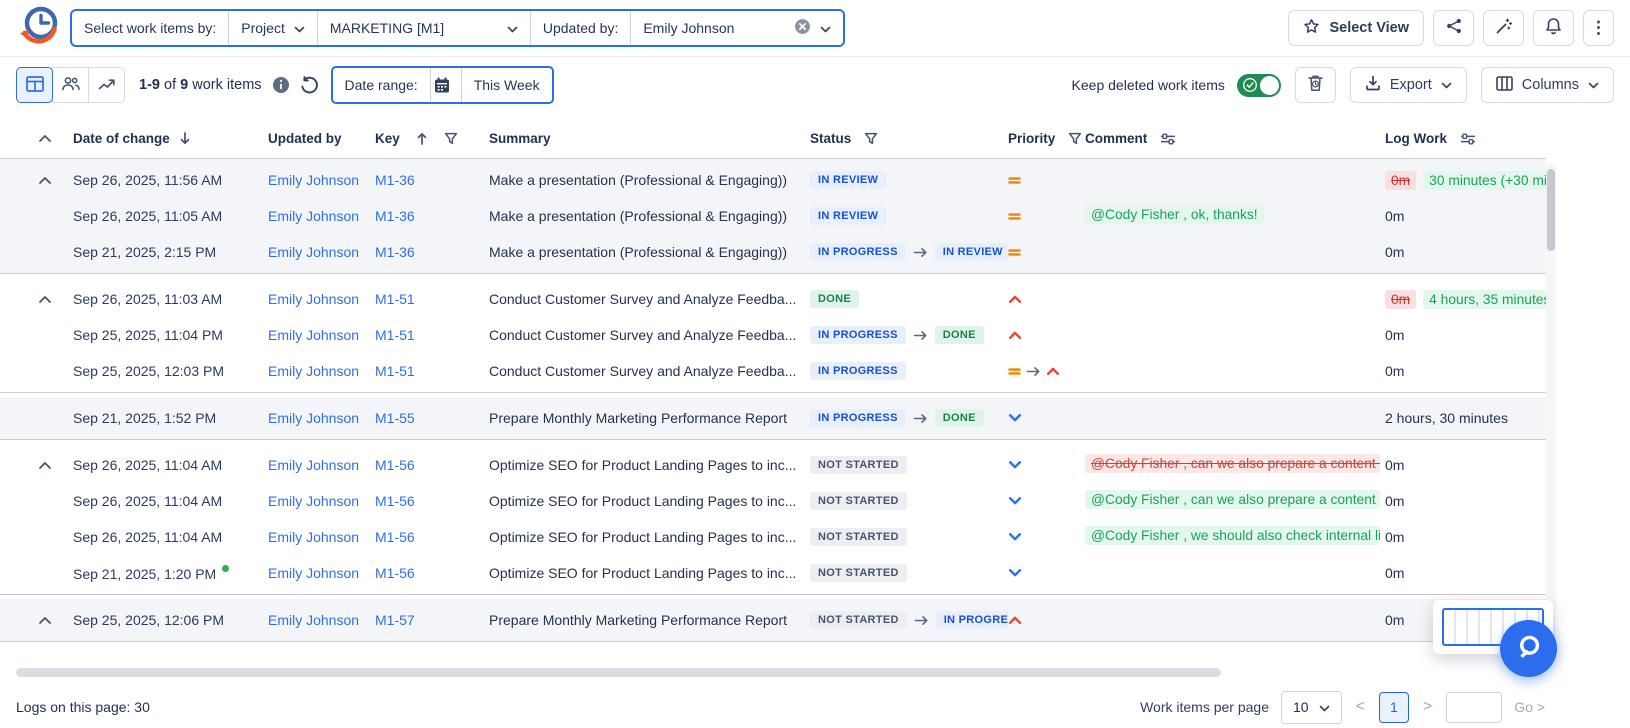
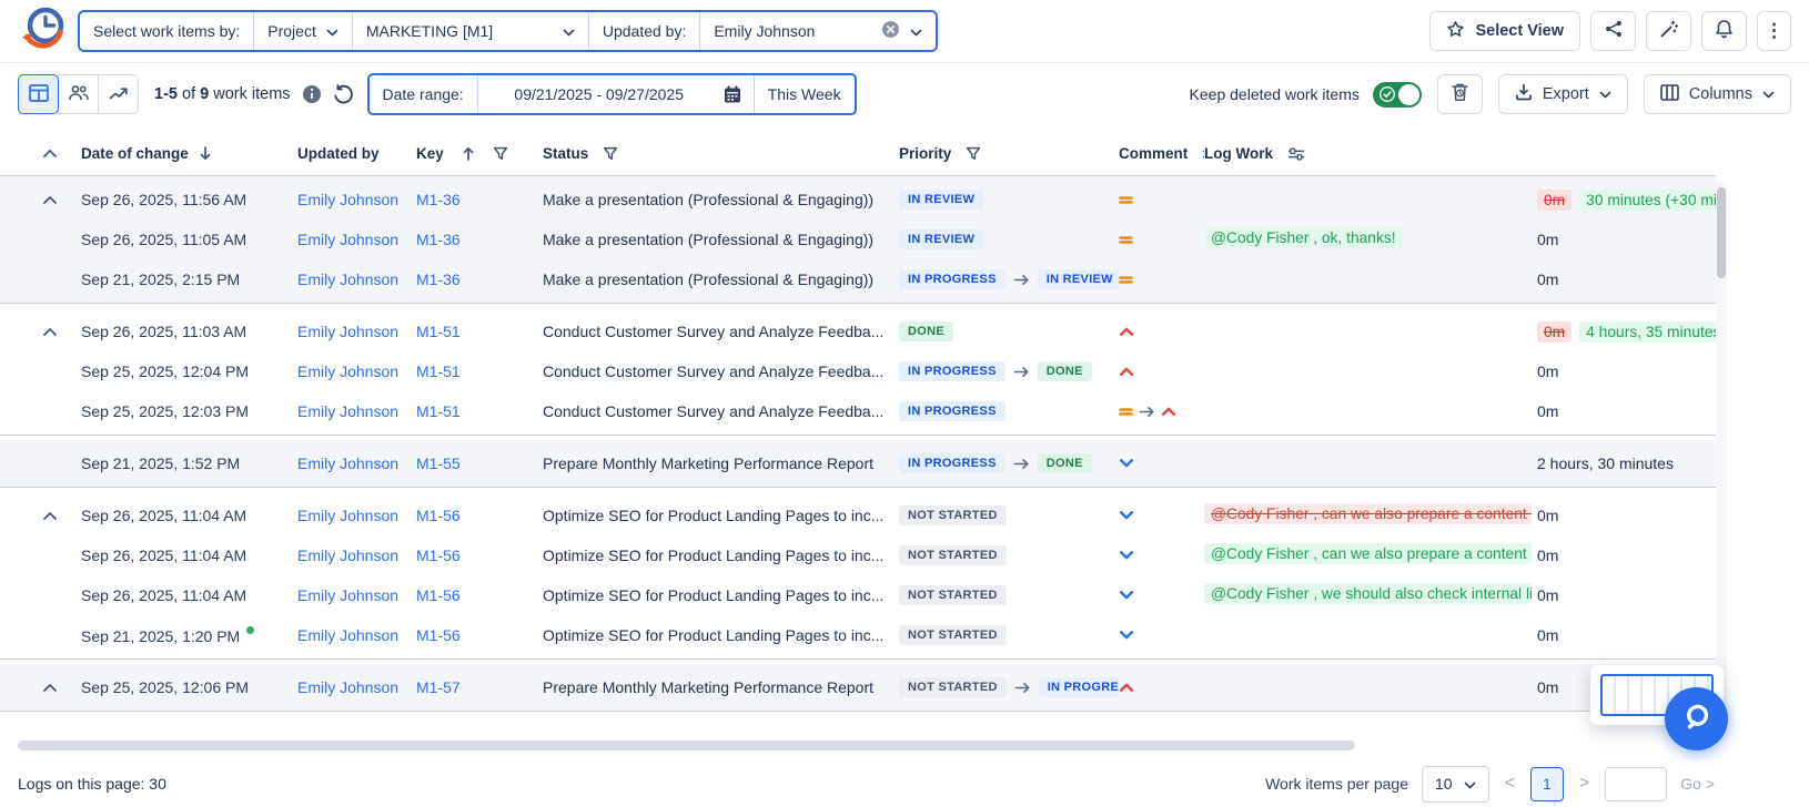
  Select work items by:
  Project
  MARKETING [M1]
  Updated by:
  Emily Johnson
  Select View
  ⋮
- 1-9 of 9 work items
+ 1-5 of 9 work items
  Date range:
+ 09/21/2025 - 09/27/2025
  This Week
  Keep deleted work items
  Export
  Columns
  Date of change
  Updated by
  Key
- Summary
  Status
  Priority
  Comment
  Log Work
  Sep 26, 2025, 11:56 AM
  Emily Johnson
  M1-36
  Make a presentation (Professional & Engaging))
  IN REVIEW
  0m
  Sep 26, 2025, 11:05 AM
  Emily Johnson
  M1-36
  Make a presentation (Professional & Engaging))
  IN REVIEW
  @Cody Fisher , ok, thanks!
  0m
  Sep 21, 2025, 2:15 PM
  Emily Johnson
  M1-36
  Make a presentation (Professional & Engaging))
  IN PROGRESS
  IN REVIEW
  0m
  Sep 26, 2025, 11:03 AM
  Emily Johnson
  M1-51
  Conduct Customer Survey and Analyze Feedba...
  DONE
  0m
- Sep 25, 2025, 11:04 PM
+ Sep 25, 2025, 12:04 PM
  Emily Johnson
  M1-51
  Conduct Customer Survey and Analyze Feedba...
  IN PROGRESS
  DONE
  0m
  Sep 25, 2025, 12:03 PM
  Emily Johnson
  M1-51
  Conduct Customer Survey and Analyze Feedba...
  IN PROGRESS
  0m
  Sep 21, 2025, 1:52 PM
  Emily Johnson
  M1-55
  Prepare Monthly Marketing Performance Report
  IN PROGRESS
  DONE
  2 hours, 30 minutes
  Sep 26, 2025, 11:04 AM
  Emily Johnson
  M1-56
  Optimize SEO for Product Landing Pages to inc...
  NOT STARTED
  @Cody Fisher , can we also prepare a content
  0m
  Sep 26, 2025, 11:04 AM
  Emily Johnson
  M1-56
  Optimize SEO for Product Landing Pages to inc...
  NOT STARTED
  @Cody Fisher , can we also prepare a content
  0m
  Sep 26, 2025, 11:04 AM
  Emily Johnson
  M1-56
  Optimize SEO for Product Landing Pages to inc...
  NOT STARTED
  @Cody Fisher , we should also check internal li
  0m
  Sep 21, 2025, 1:20 PM
  Emily Johnson
  M1-56
  Optimize SEO for Product Landing Pages to inc...
  NOT STARTED
  0m
  Sep 25, 2025, 12:06 PM
  Emily Johnson
  M1-57
  Prepare Monthly Marketing Performance Report
  NOT STARTED
  IN PROGRE
  0m
  Logs on this page: 30
  Work items per page
  10
  <
  1
  >
  Go >
